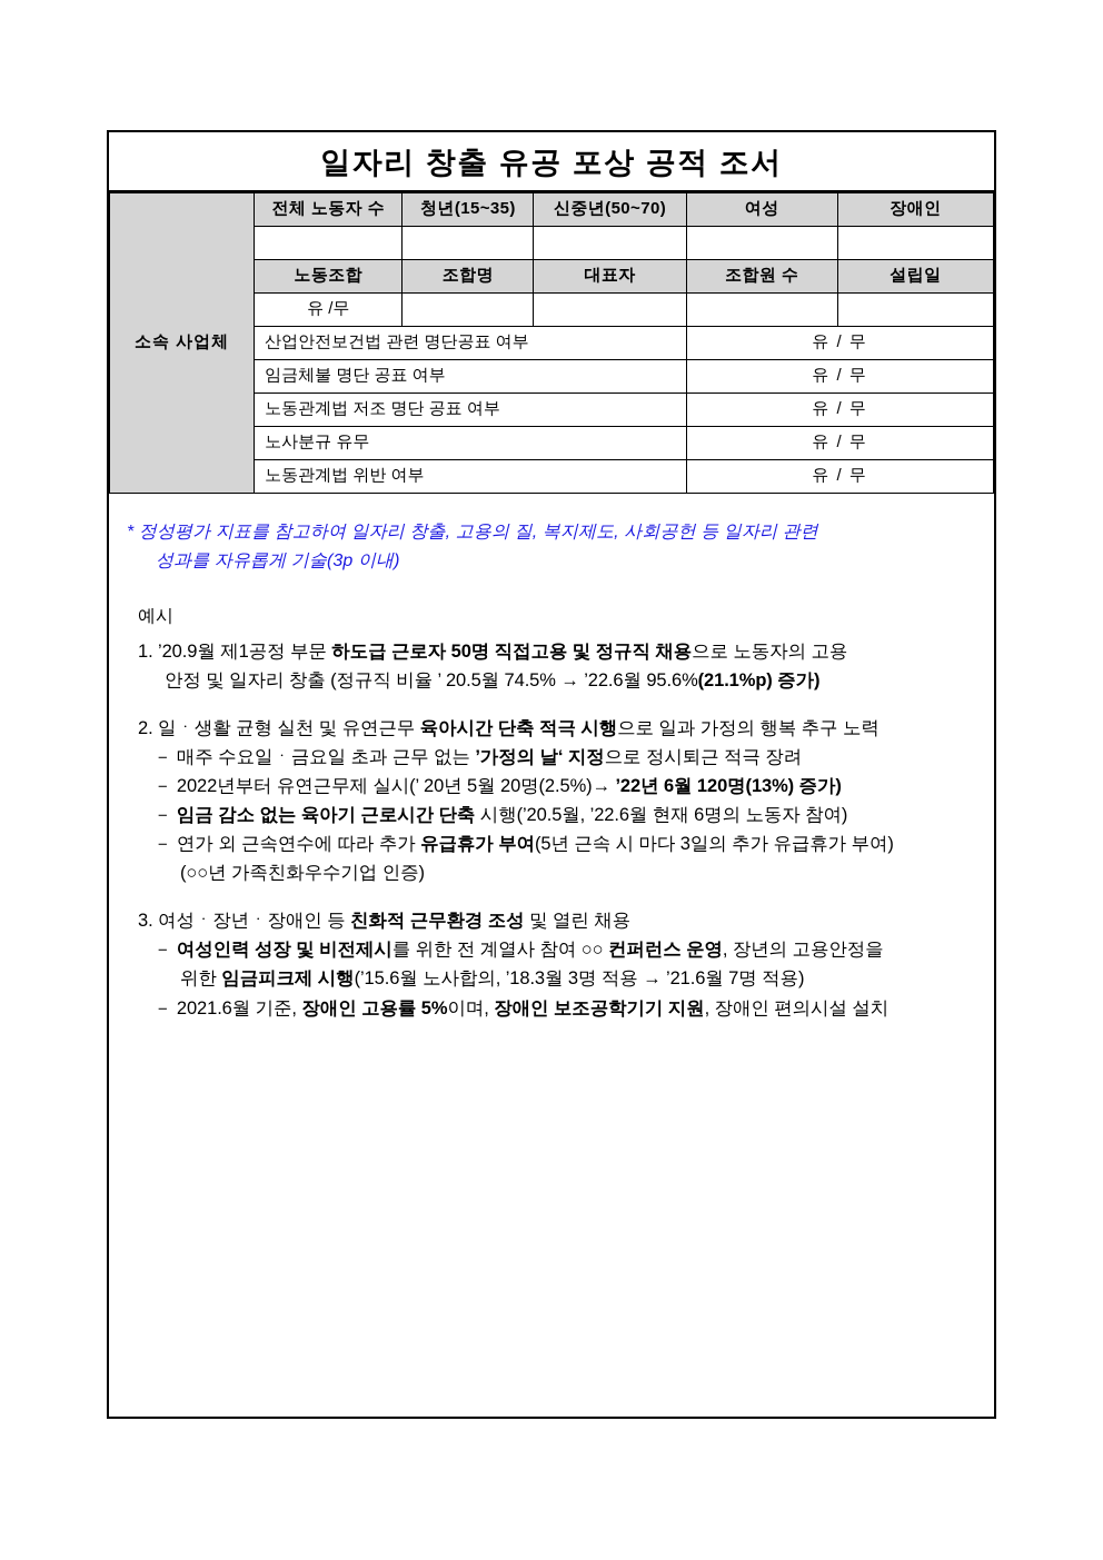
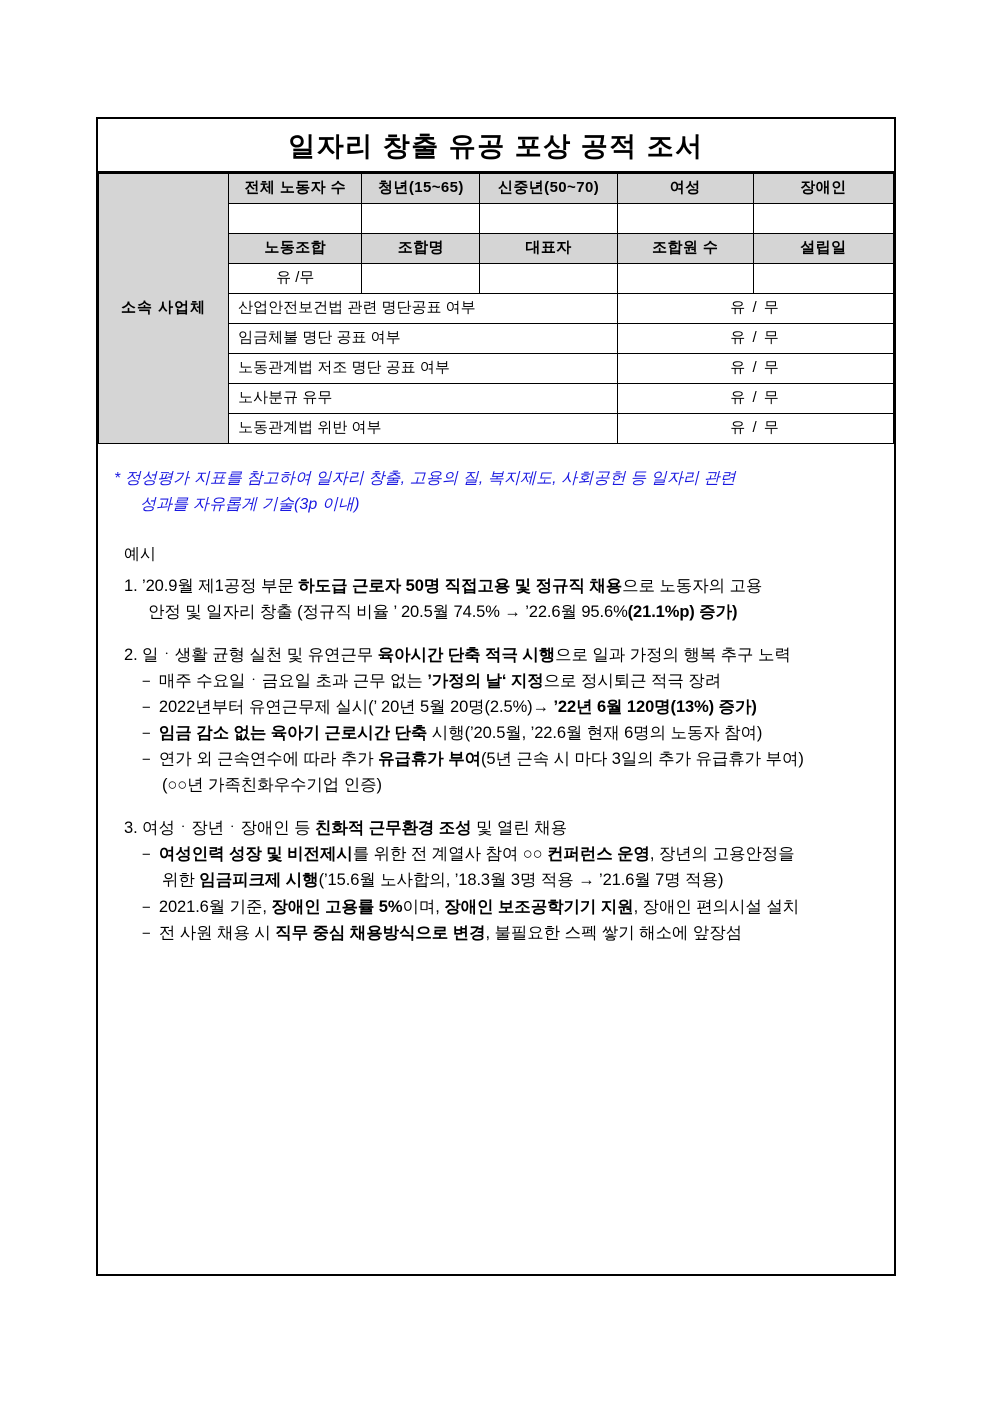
  일자리 창출 유공 포상 공적 조서
- 소속 사업체	전체 노동자 수	청년(15~35)	신중년(50~70)	여성	장애인
+ 소속 사업체	전체 노동자 수	청년(15~65)	신중년(50~70)	여성	장애인
  노동조합	조합명	대표자	조합원 수	설립일
  유 /무
  산업안전보건법 관련 명단공표 여부	유 / 무
  임금체불 명단 공표 여부	유 / 무
  노동관계법 저조 명단 공표 여부	유 / 무
  노사분규 유무	유 / 무
  노동관계법 위반 여부	유 / 무
  * 정성평가 지표를 참고하여 일자리 창출, 고용의 질, 복지제도, 사회공헌 등 일자리 관련
  성과를 자유롭게 기술(3p 이내)
  예시
  1. ’20.9월 제1공정 부문 하도급 근로자 50명 직접고용 및 정규직 채용으로 노동자의 고용
  안정 및 일자리 창출 (정규직 비율 ’ 20.5월 74.5% → ’22.6월 95.6%(21.1%p) 증가)
  2. 일ㆍ생활 균형 실천 및 유연근무 육아시간 단축 적극 시행으로 일과 가정의 행복 추구 노력
  － 매주 수요일ㆍ금요일 초과 근무 없는 ’가정의 날‘ 지정으로 정시퇴근 적극 장려
  － 2022년부터 유연근무제 실시(’ 20년 5월 20명(2.5%)→ ’22년 6월 120명(13%) 증가)
  － 임금 감소 없는 육아기 근로시간 단축 시행(’20.5월, ’22.6월 현재 6명의 노동자 참여)
  － 연가 외 근속연수에 따라 추가 유급휴가 부여(5년 근속 시 마다 3일의 추가 유급휴가 부여)
  (○○년 가족친화우수기업 인증)
  3. 여성ㆍ장년ㆍ장애인 등 친화적 근무환경 조성 및 열린 채용
  － 여성인력 성장 및 비전제시를 위한 전 계열사 참여 ○○ 컨퍼런스 운영, 장년의 고용안정을
  위한 임금피크제 시행(’15.6월 노사합의, ’18.3월 3명 적용 → ’21.6월 7명 적용)
  － 2021.6월 기준, 장애인 고용률 5%이며, 장애인 보조공학기기 지원, 장애인 편의시설 설치
+ － 전 사원 채용 시 직무 중심 채용방식으로 변경, 불필요한 스펙 쌓기 해소에 앞장섬
